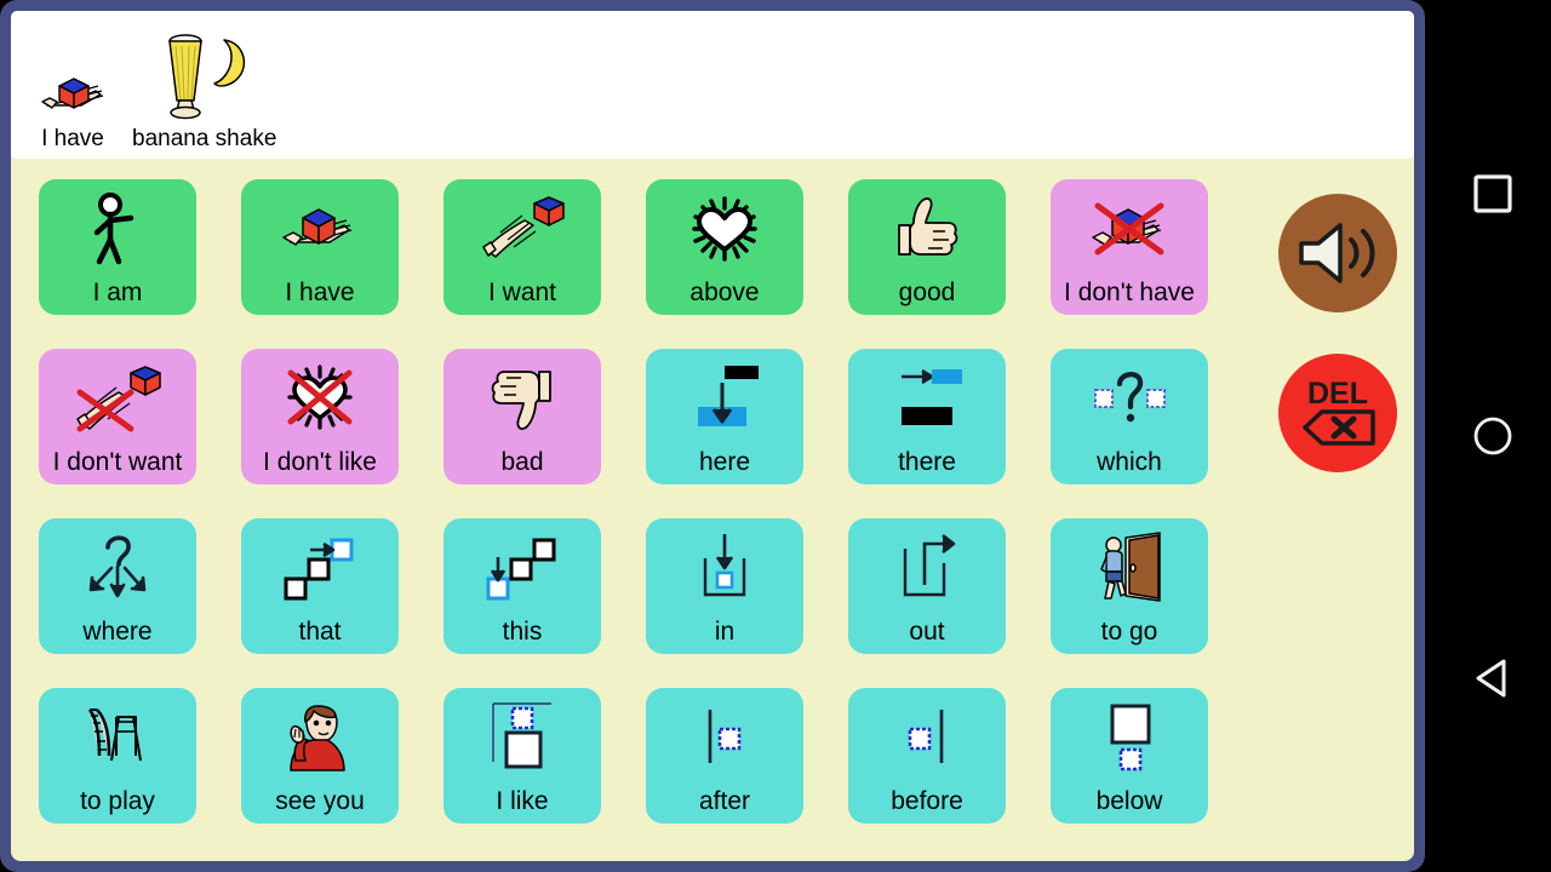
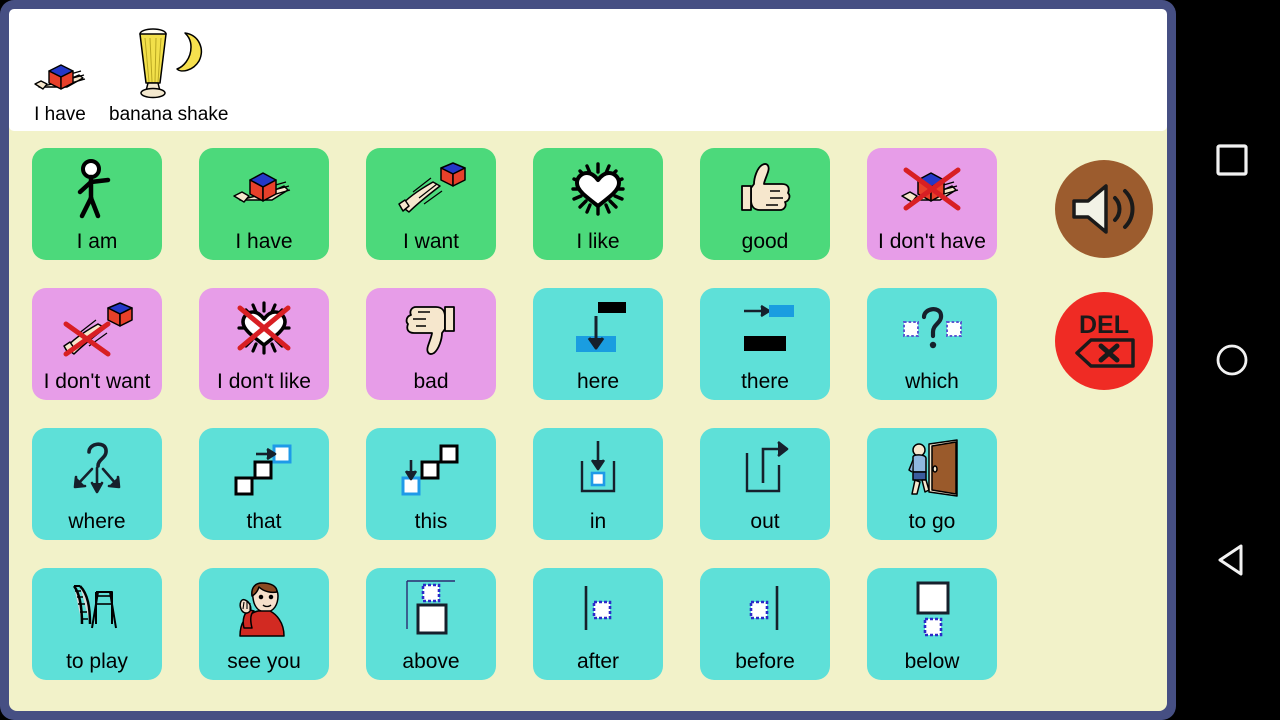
  I have
  banana shake
  I am
  I have
  I want
- above
+ I like
  good
  I don't have
  I don't want
  I don't like
  bad
  here
  there
  which
  where
  that
  this
  in
  out
  to go
  to play
  see you
- I like
+ above
  after
  before
  below
  DEL
